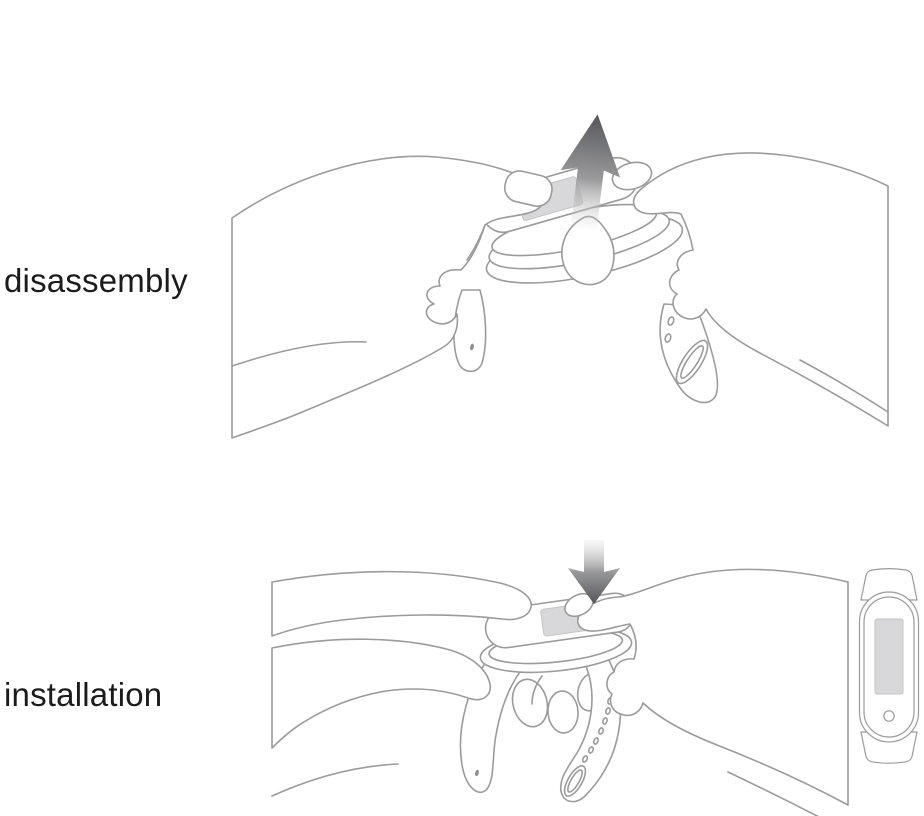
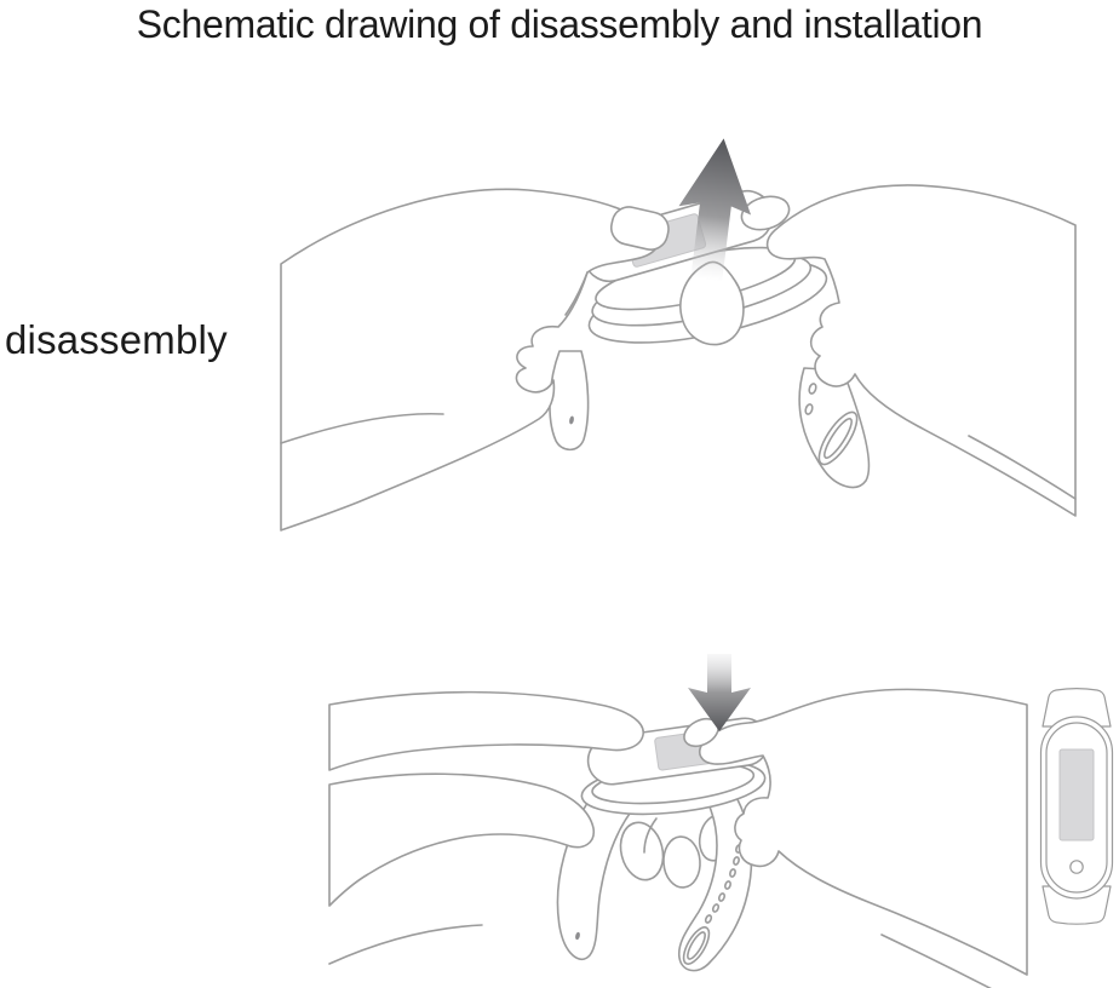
+ Schematic drawing of disassembly and installation
  disassembly
- installation
